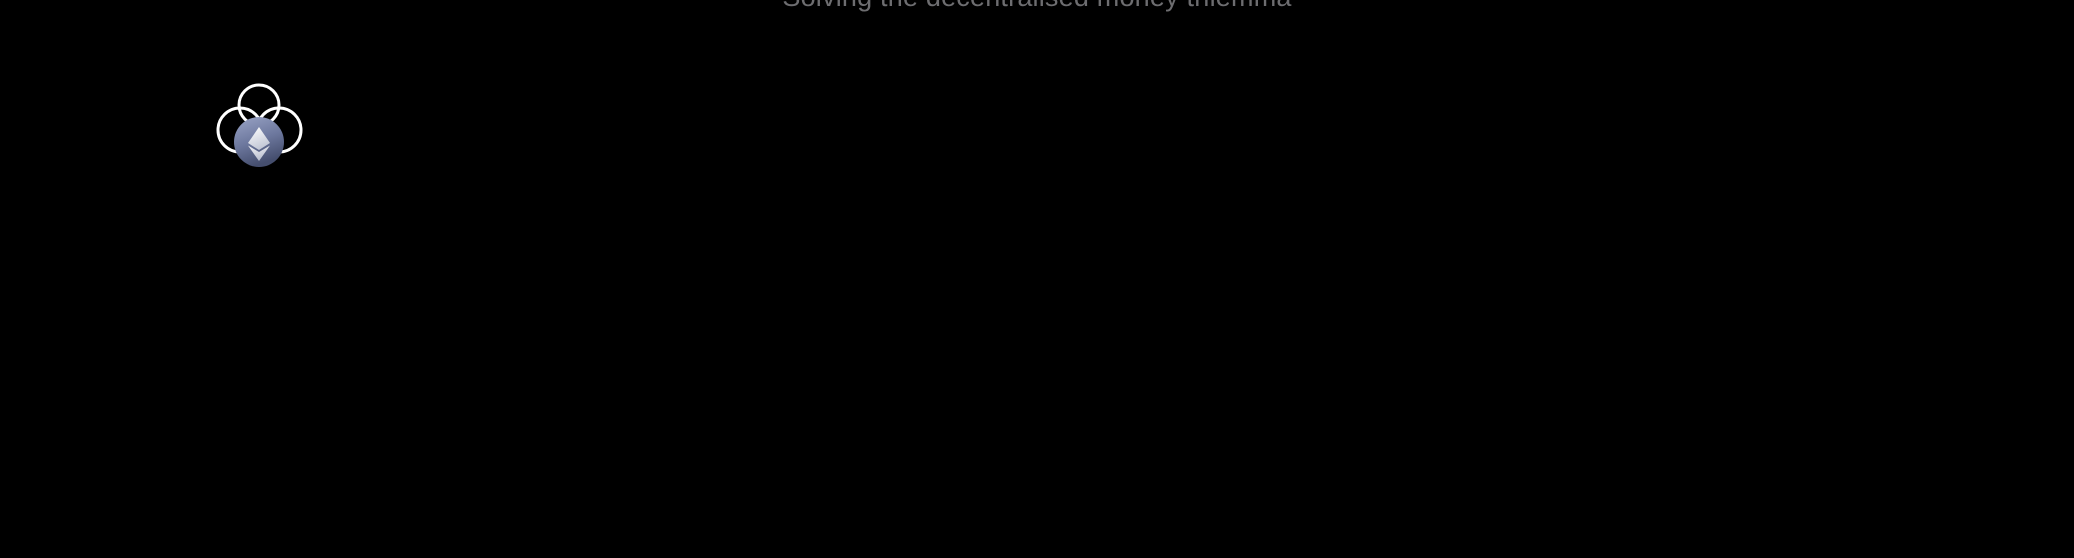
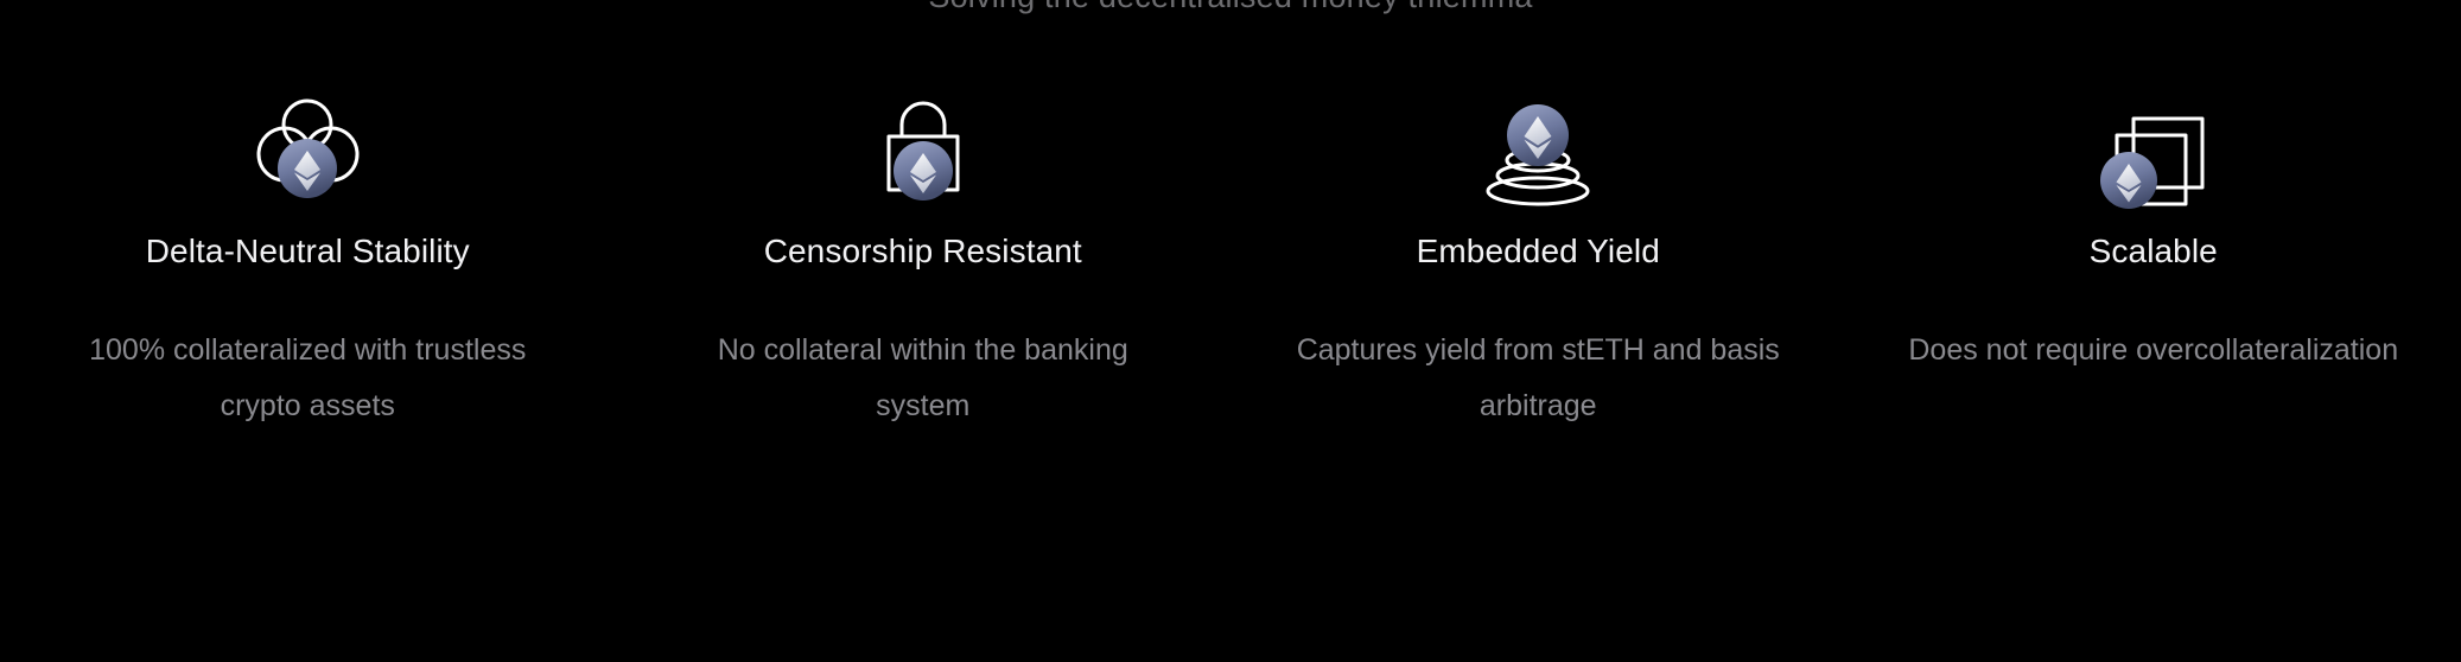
+ Delta-Neutral Stability
+ 100% collateralized with trustless crypto assets
+ Censorship Resistant
+ No collateral within the banking system
+ Embedded Yield
+ Captures yield from stETH and basis arbitrage
+ Scalable
+ Does not require overcollateralization
